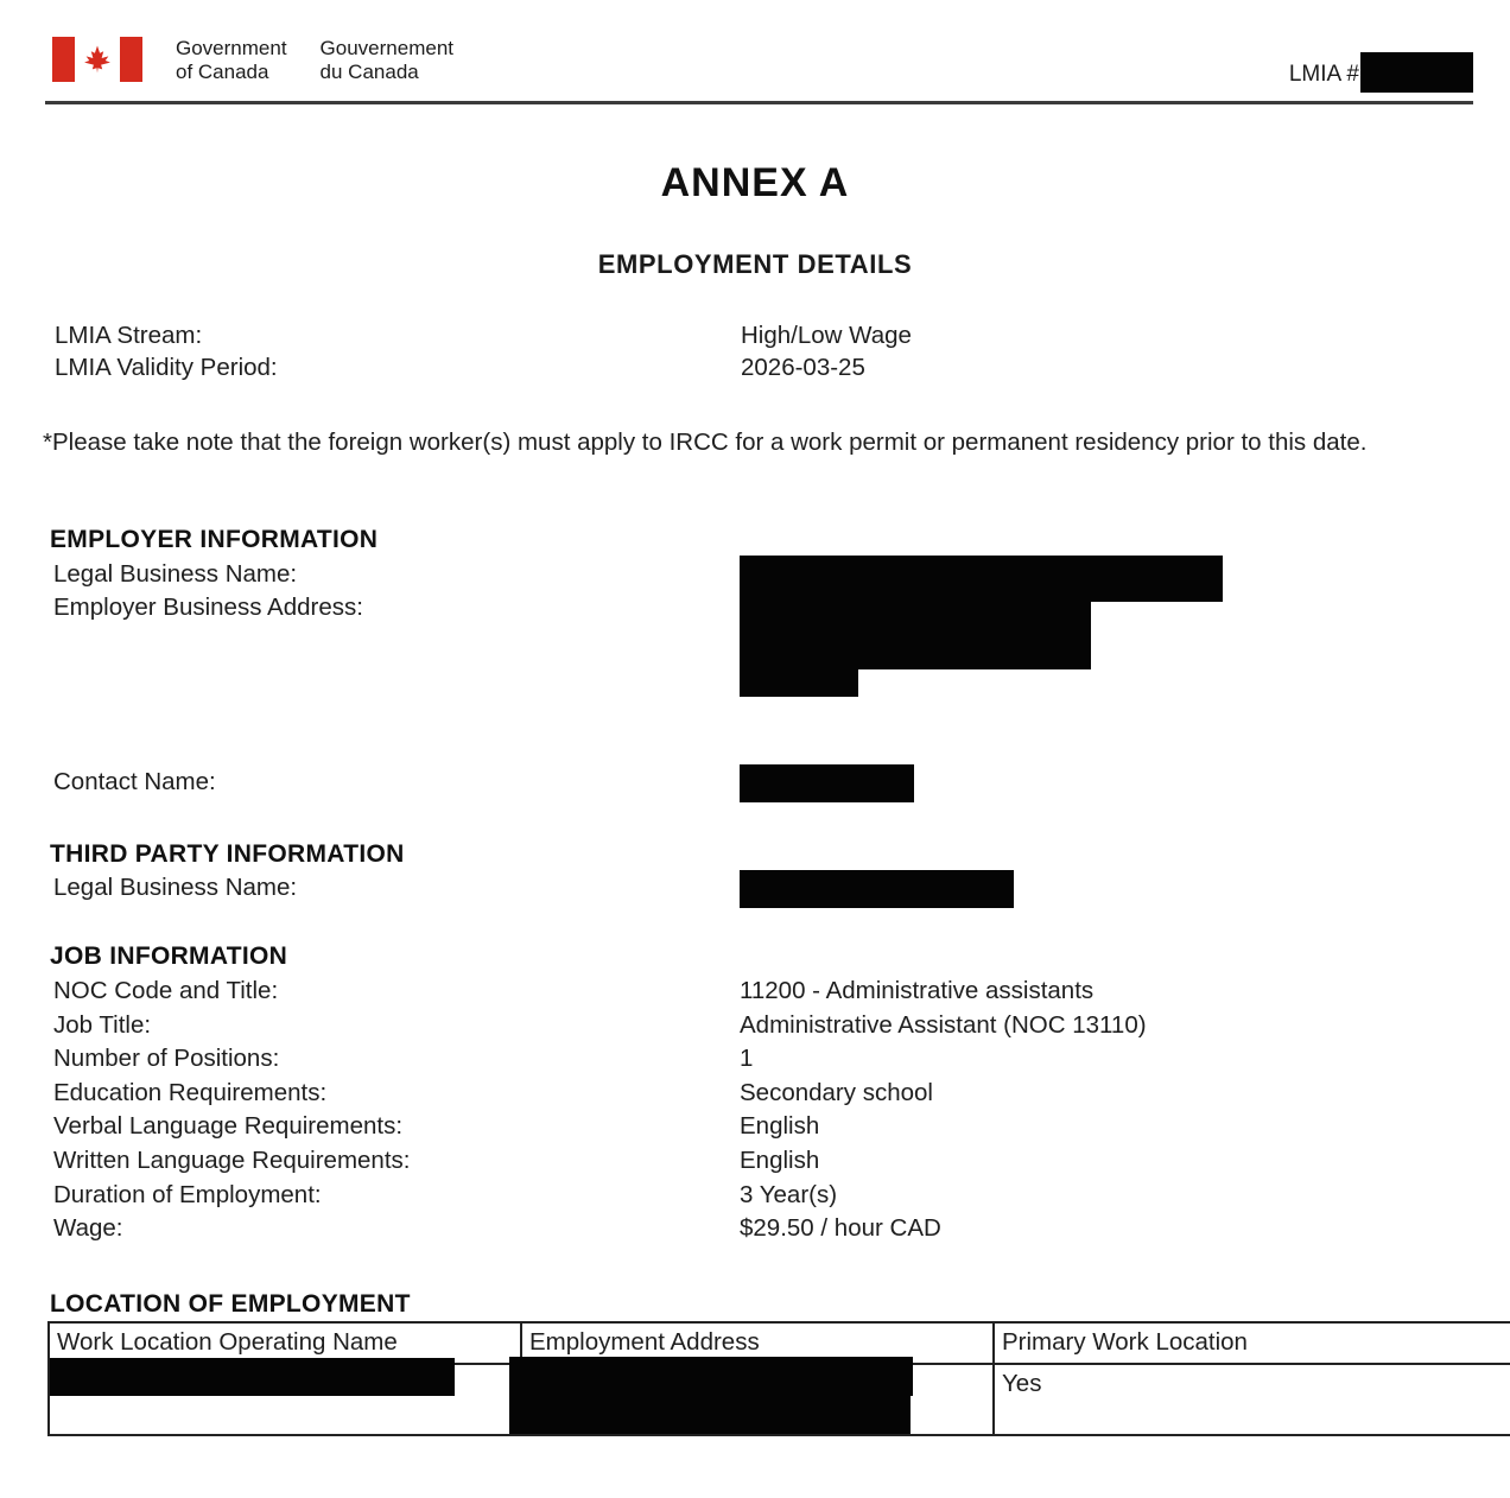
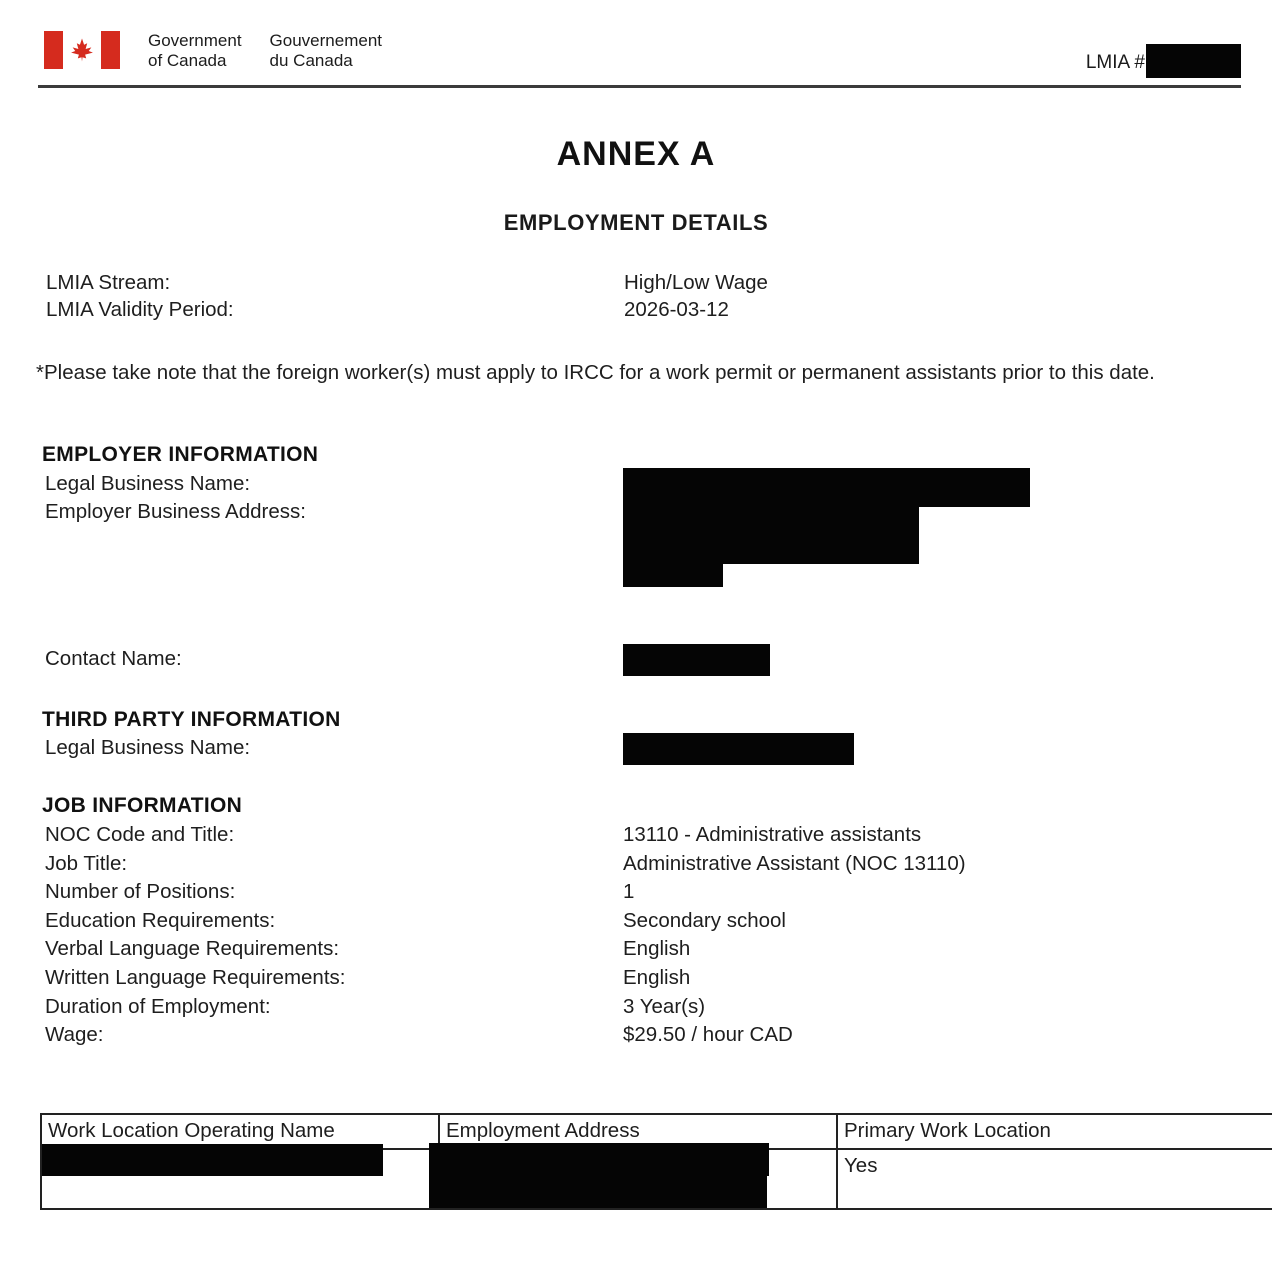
  Government
  of Canada
  Gouvernement
  du Canada
  LMIA #
  ANNEX A
  EMPLOYMENT DETAILS
  LMIA Stream:
  High/Low Wage
  LMIA Validity Period:
- 2026-03-25
+ 2026-03-12
- *Please take note that the foreign worker(s) must apply to IRCC for a work permit or permanent residency prior to this date.
+ *Please take note that the foreign worker(s) must apply to IRCC for a work permit or permanent assistants prior to this date.
  EMPLOYER INFORMATION
  Legal Business Name:
  Employer Business Address:
  Contact Name:
  THIRD PARTY INFORMATION
  Legal Business Name:
  JOB INFORMATION
  NOC Code and Title:
- 11200 - Administrative assistants
+ 13110 - Administrative assistants
  Job Title:
  Administrative Assistant (NOC 13110)
  Number of Positions:
  1
  Education Requirements:
  Secondary school
  Verbal Language Requirements:
  English
  Written Language Requirements:
  English
  Duration of Employment:
  3 Year(s)
  Wage:
  $29.50 / hour CAD
- LOCATION OF EMPLOYMENT
  Work Location Operating Name	Employment Address	Primary Work Location
  		Yes
